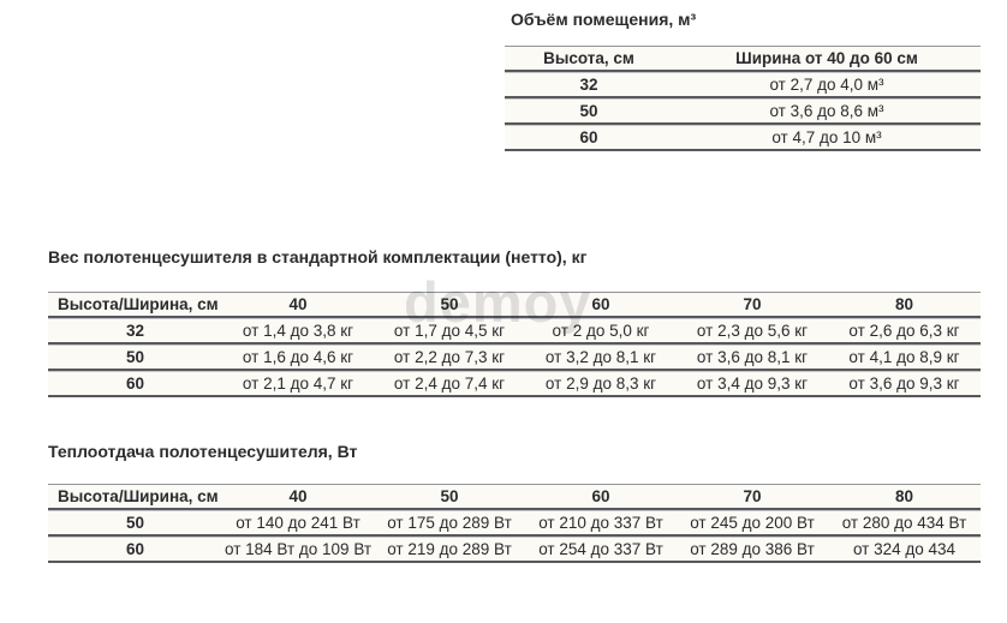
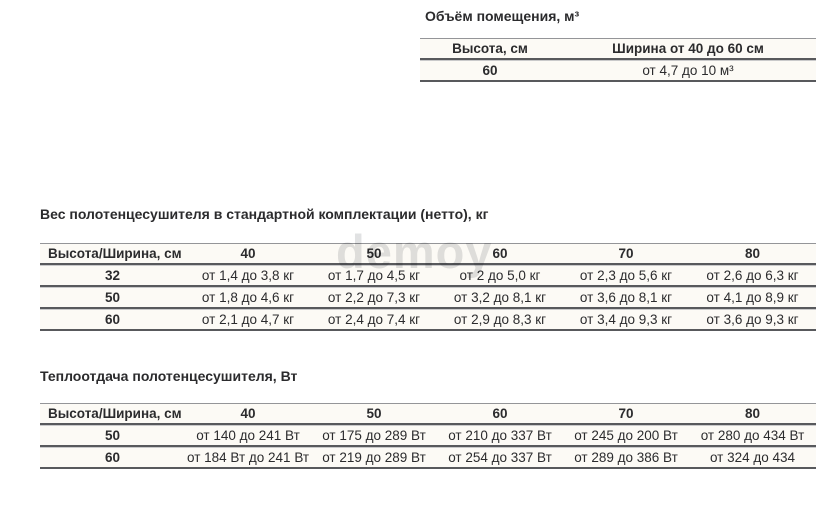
  demoy
  Объём помещения, м³
  Высота, см	Ширина от 40 до 60 см
- 32	от 2,7 до 4,0 м³
- 50	от 3,6 до 8,6 м³
  60	от 4,7 до 10 м³
  Вес полотенцесушителя в стандартной комплектации (нетто), кг
  Высота/Ширина, см	40	50	60	70	80
  32	от 1,4 до 3,8 кг	от 1,7 до 4,5 кг	от 2 до 5,0 кг	от 2,3 до 5,6 кг	от 2,6 до 6,3 кг
- 50	от 1,6 до 4,6 кг	от 2,2 до 7,3 кг	от 3,2 до 8,1 кг	от 3,6 до 8,1 кг	от 4,1 до 8,9 кг
+ 50	от 1,8 до 4,6 кг	от 2,2 до 7,3 кг	от 3,2 до 8,1 кг	от 3,6 до 8,1 кг	от 4,1 до 8,9 кг
  60	от 2,1 до 4,7 кг	от 2,4 до 7,4 кг	от 2,9 до 8,3 кг	от 3,4 до 9,3 кг	от 3,6 до 9,3 кг
  Теплоотдача полотенцесушителя, Вт
  Высота/Ширина, см	40	50	60	70	80
  50	от 140 до 241 Вт	от 175 до 289 Вт	от 210 до 337 Вт	от 245 до 200 Вт	от 280 до 434 Вт
- 60	от 184 Вт до 109 Вт	от 219 до 289 Вт	от 254 до 337 Вт	от 289 до 386 Вт	от 324 до 434
+ 60	от 184 Вт до 241 Вт	от 219 до 289 Вт	от 254 до 337 Вт	от 289 до 386 Вт	от 324 до 434
